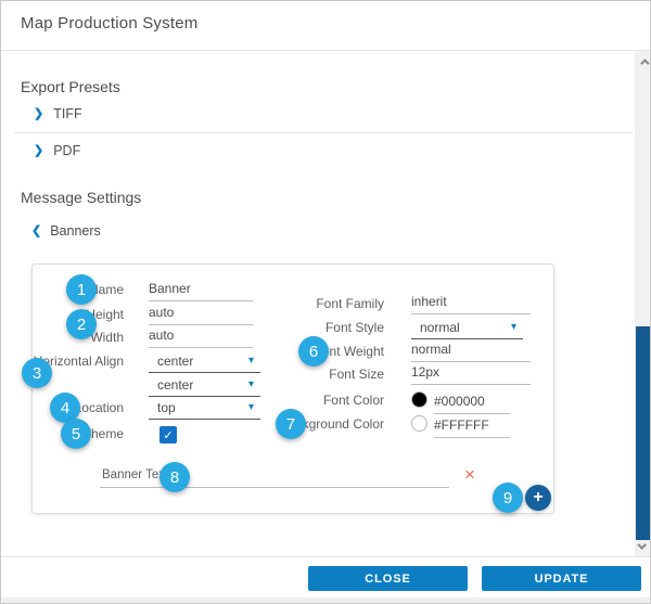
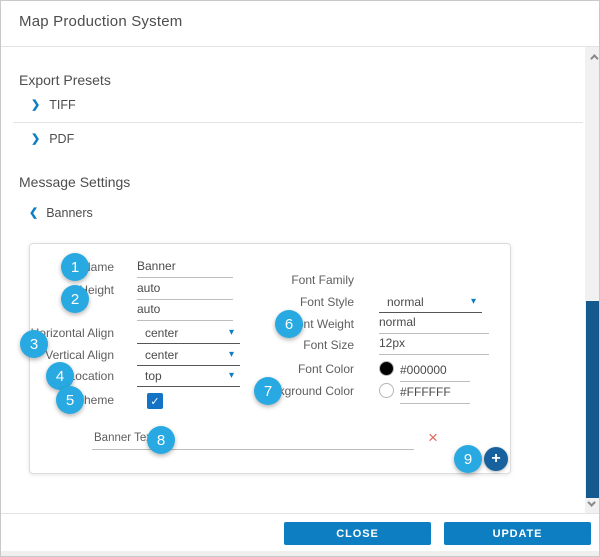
  Map Production System
  Export Presets
  ❯
  TIFF
  ❯
  PDF
  Message Settings
  ❮
  Banners
  ame
  Banner
  eight
  auto
- Width
  auto
  rizontal Align
  center
  ▾
+ Vertical Align
  center
  ▾
  ocation
  top
  ▾
  heme
  ✓
  Font Family
- inherit
  Font Style
  normal
  ▾
  nt Weight
  normal
  Font Size
  12px
  Font Color
  #000000
  ground Color
  #FFFFFF
  Banner Te
  ×
  +
  1
  2
  3
  4
  5
  6
  7
  8
  9
  CLOSE
  UPDATE
